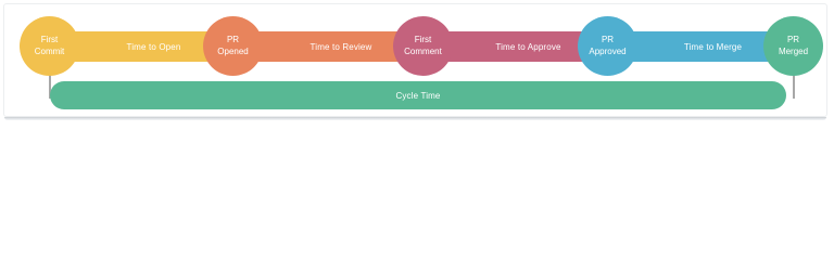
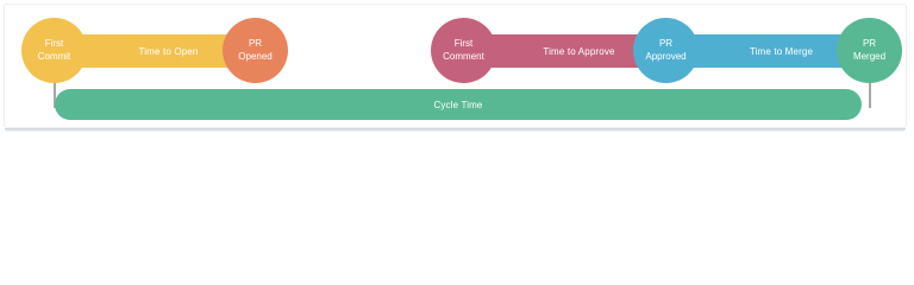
  Time to Open
- Time to Review
  Time to Approve
  Time to Merge
  First
  Commit
  PR
  Opened
  First
  Comment
  PR
  Approved
  PR
  Merged
  Cycle Time
